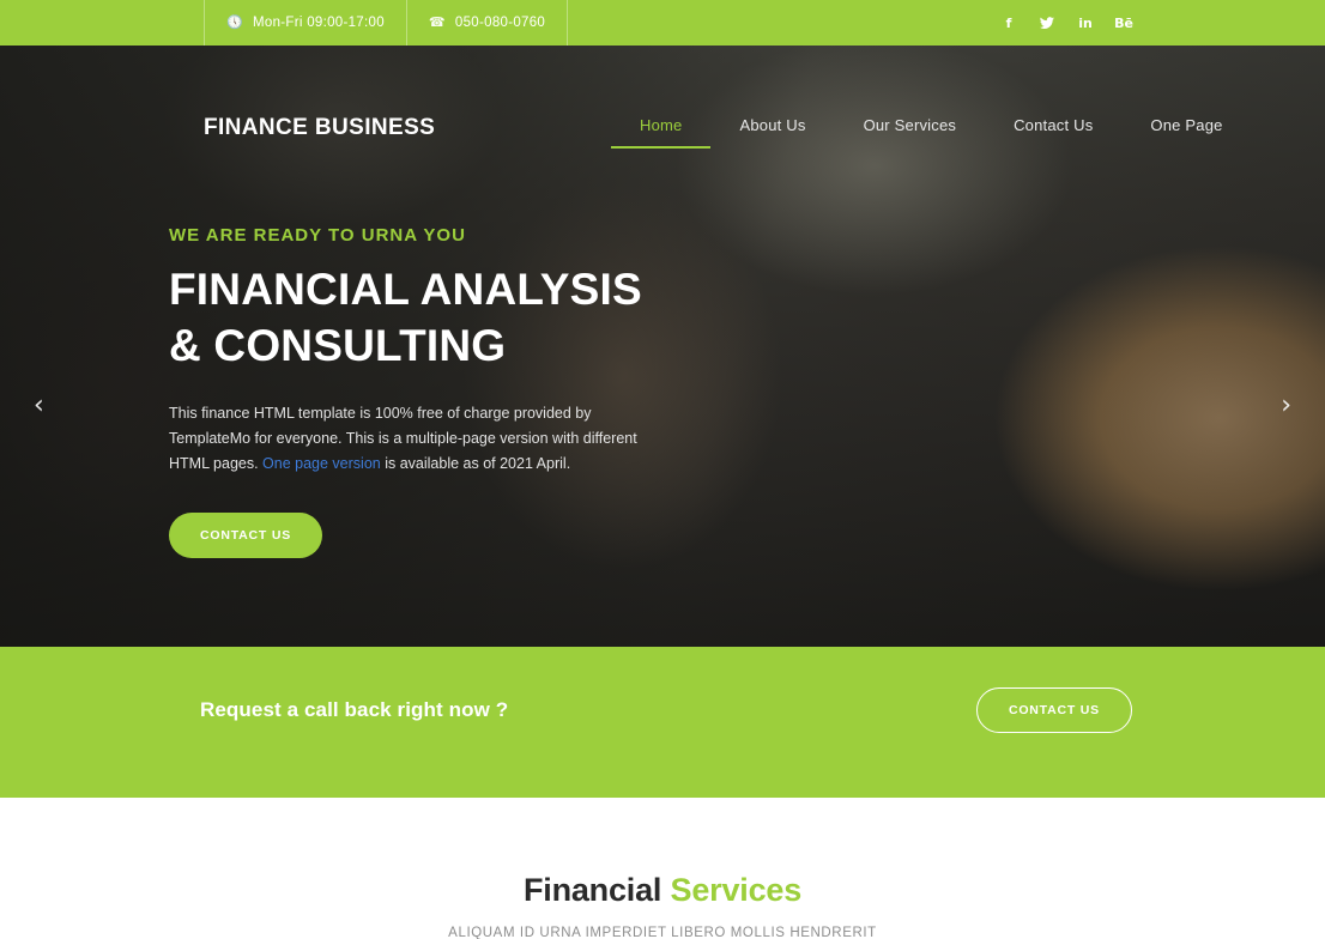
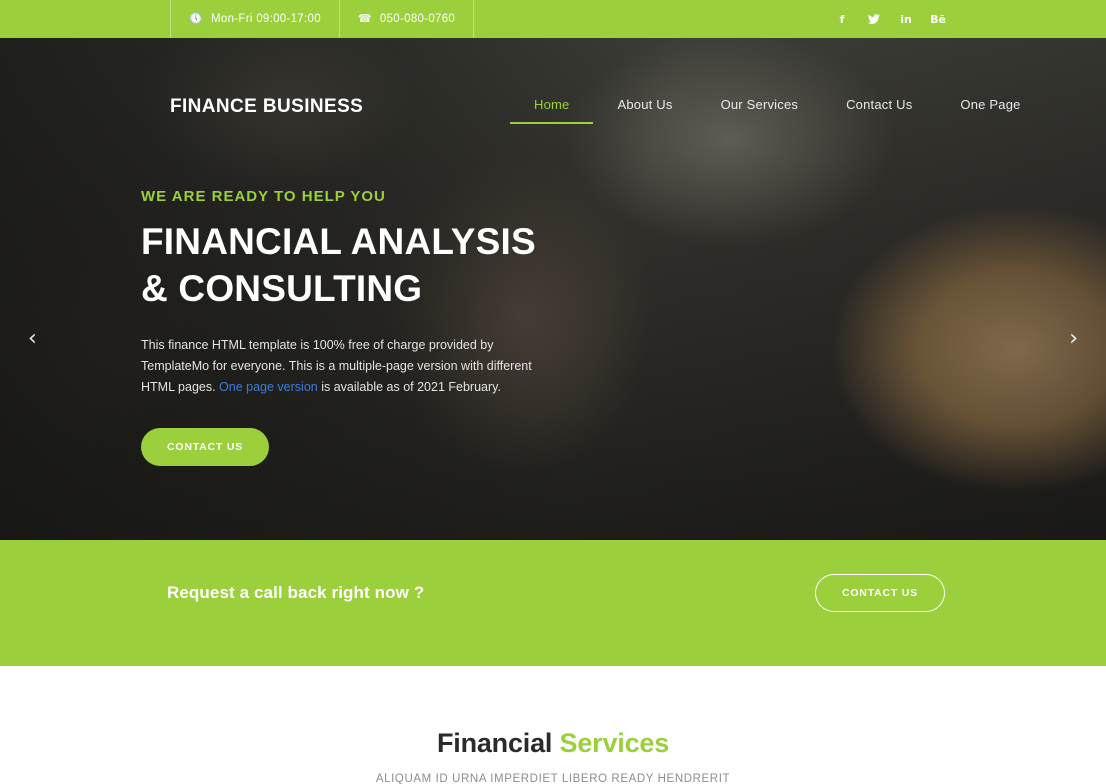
  🕔
  Mon-Fri 09:00-17:00
  ☎
  050-080-0760
  f
  in
  Bē
  ‹
  ›
  FINANCE BUSINESS
  Home
  About Us
  Our Services
  Contact Us
  One Page
- WE ARE READY TO URNA YOU
+ WE ARE READY TO HELP YOU
  FINANCIAL ANALYSIS
  & CONSULTING
- This finance HTML template is 100% free of charge provided by TemplateMo for everyone. This is a multiple-page version with different HTML pages. One page version is available as of 2021 April.
+ This finance HTML template is 100% free of charge provided by TemplateMo for everyone. This is a multiple-page version with different HTML pages. One page version is available as of 2021 February.
  CONTACT US
  Request a call back right now ?
  CONTACT US
  Financial Services
- ALIQUAM ID URNA IMPERDIET LIBERO MOLLIS HENDRERIT
+ ALIQUAM ID URNA IMPERDIET LIBERO READY HENDRERIT
